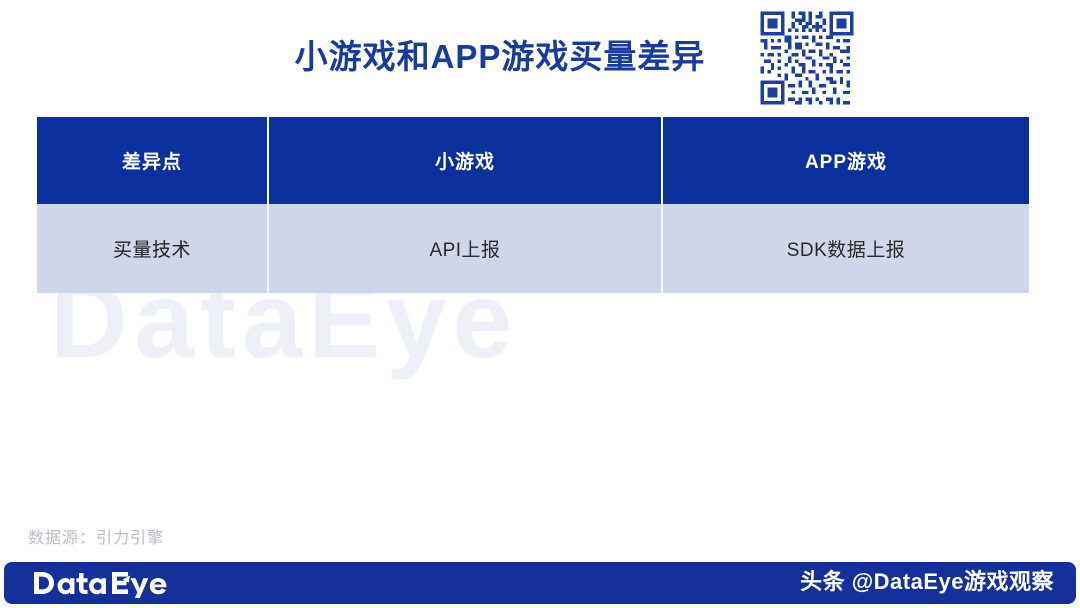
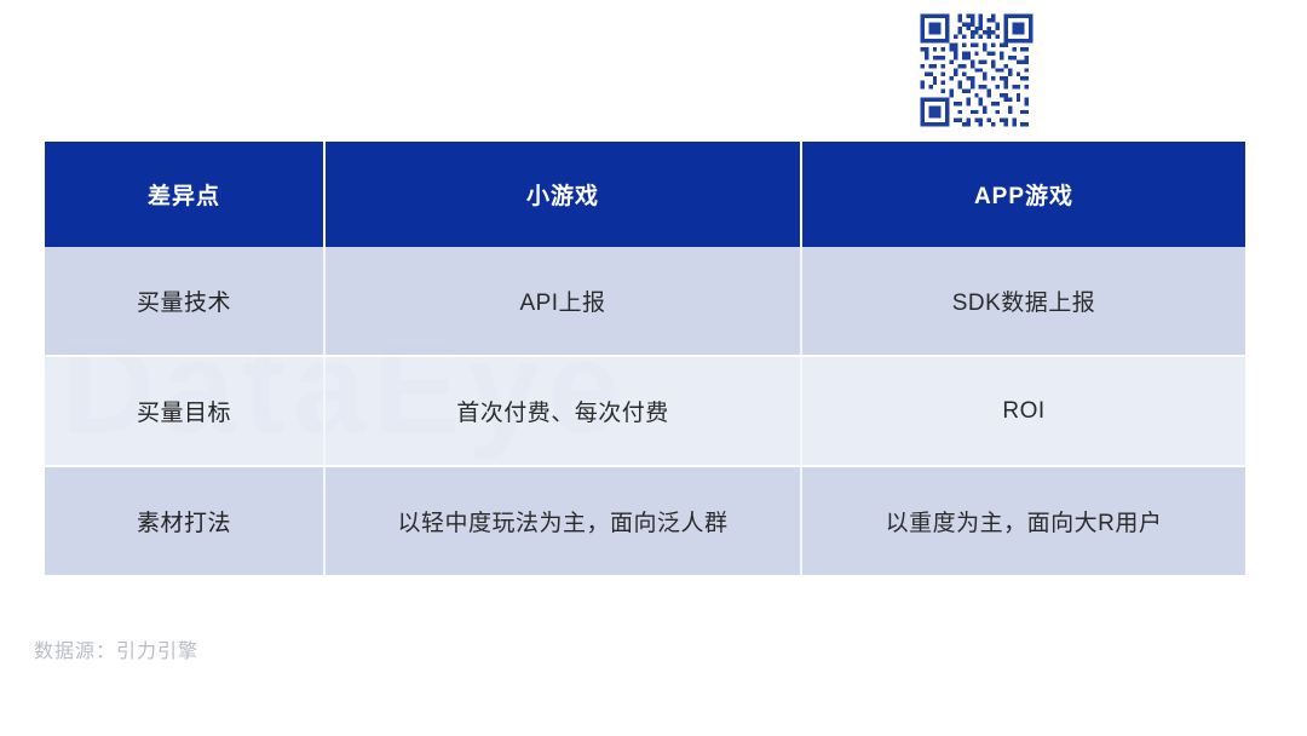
  DataEye
- 小游戏和APP游戏买量差异
  差异点	小游戏	APP游戏
  买量技术	API上报	SDK数据上报
+ 买量目标	首次付费、每次付费	ROI
+ 素材打法	以轻中度玩法为主，面向泛人群	以重度为主，面向大R用户
  数据源：引力引擎
- 头条 @DataEye游戏观察
